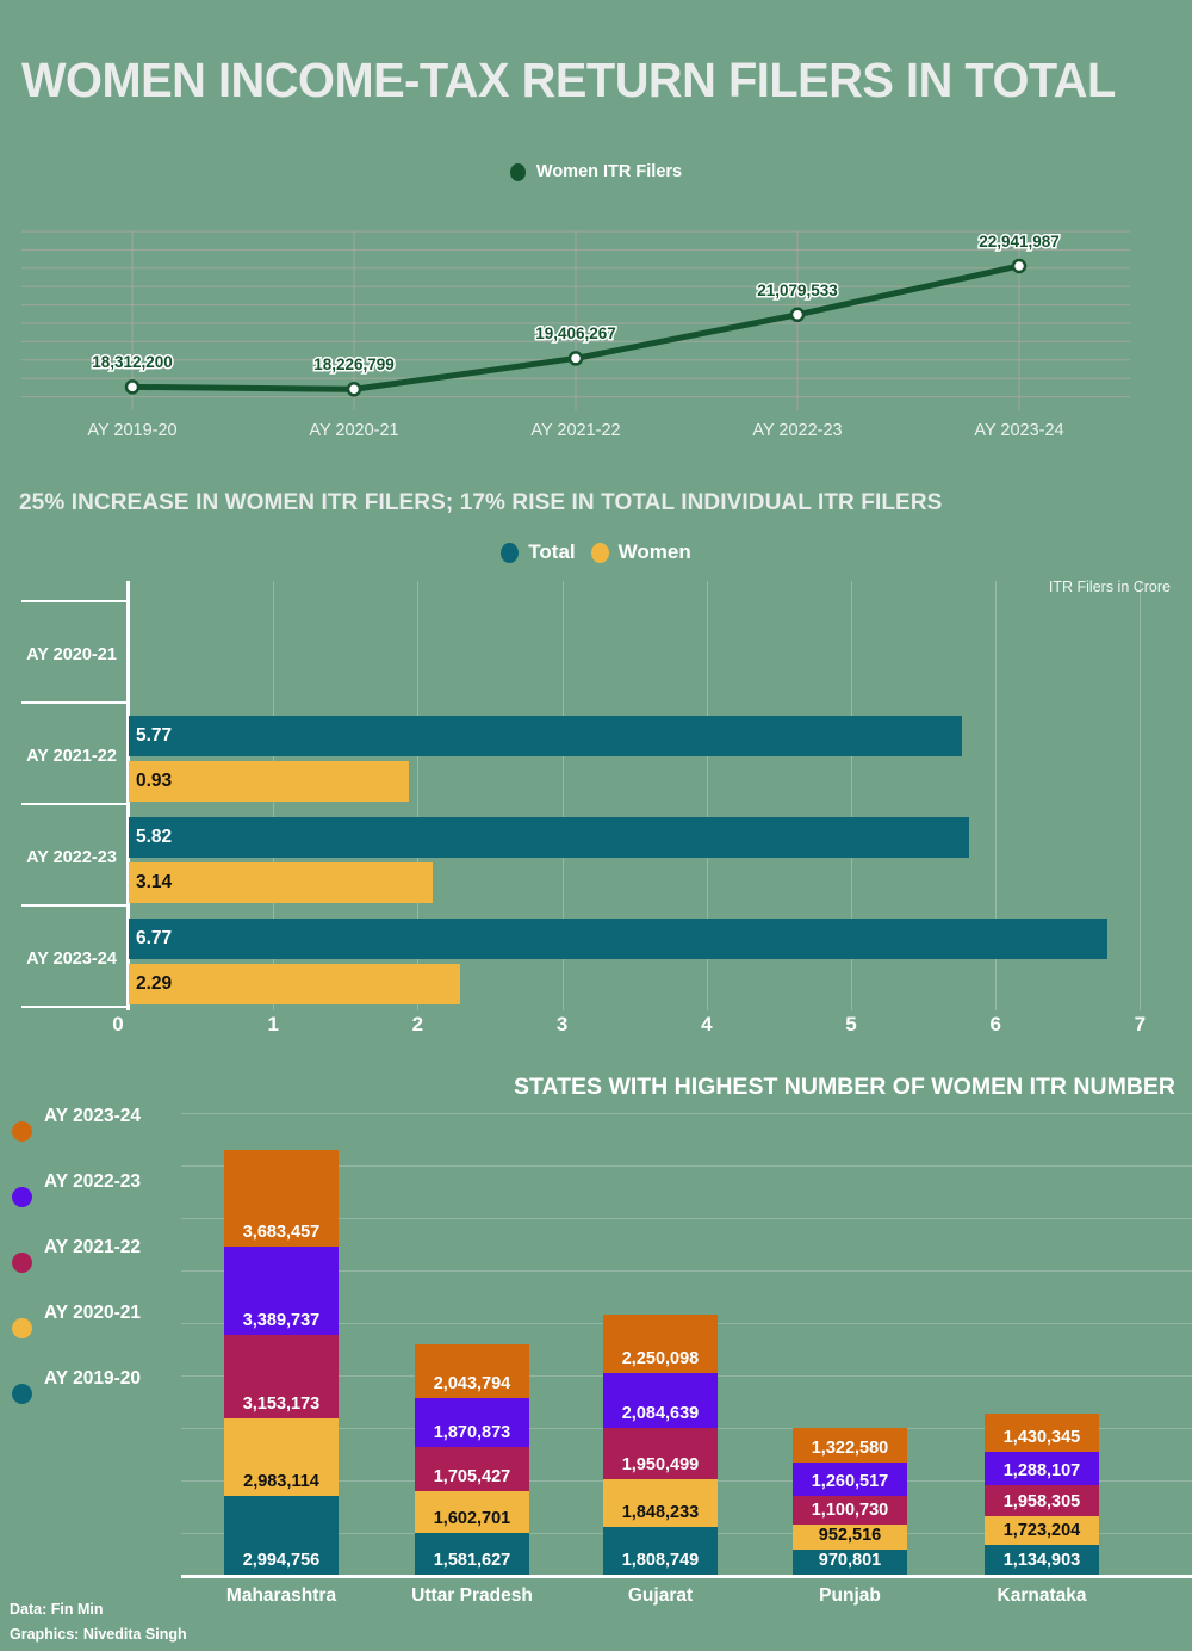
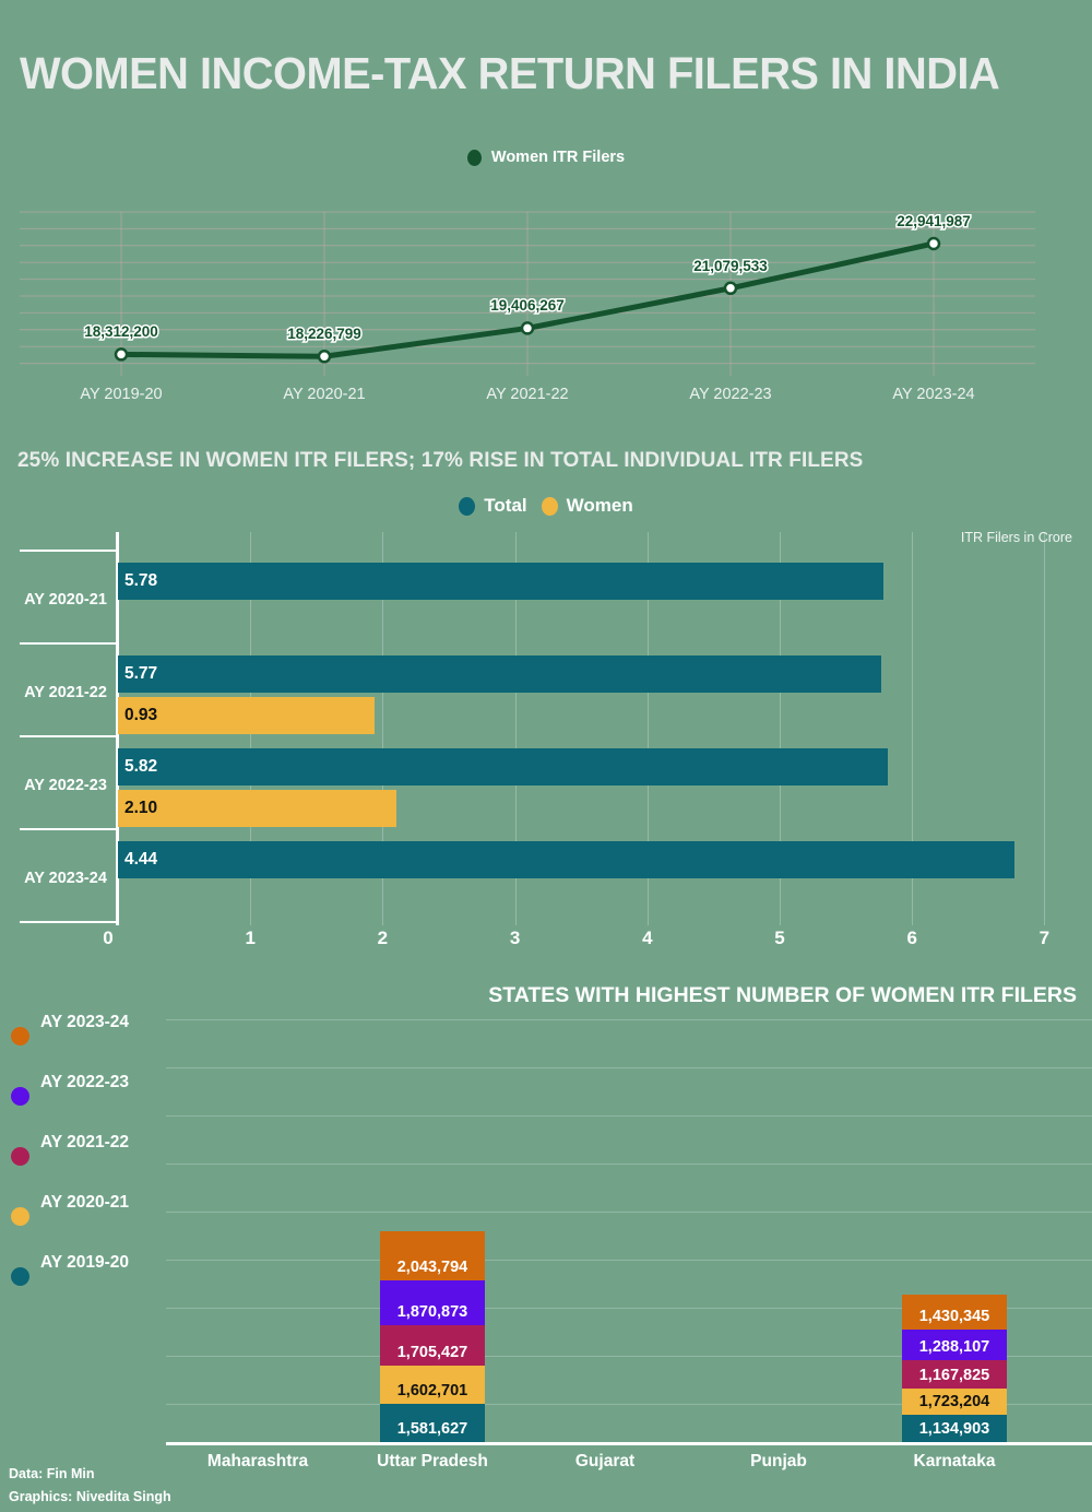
- WOMEN INCOME-TAX RETURN FILERS IN TOTAL
+ WOMEN INCOME-TAX RETURN FILERS IN INDIA
  Women ITR Filers
  AY 2019-20
  AY 2020-21
  AY 2021-22
  AY 2022-23
  AY 2023-24
  25% INCREASE IN WOMEN ITR FILERS; 17% RISE IN TOTAL INDIVIDUAL ITR FILERS
  Total
  Women
  ITR Filers in Crore
  AY 2020-21
+ 5.78
  AY 2021-22
  5.77
  0.93
  AY 2022-23
  5.82
- 3.14
+ 2.10
  AY 2023-24
- 6.77
+ 4.44
- 2.29
  0
  1
  2
  3
  4
  5
  6
  7
- STATES WITH HIGHEST NUMBER OF WOMEN ITR NUMBER
+ STATES WITH HIGHEST NUMBER OF WOMEN ITR FILERS
  AY 2023-24
  AY 2022-23
  AY 2021-22
  AY 2020-21
  AY 2019-20
- 3,683,457
- 3,389,737
- 3,153,173
- 2,983,114
- 2,994,756
  2,043,794
  1,870,873
  1,705,427
  1,602,701
  1,581,627
- 2,250,098
- 2,084,639
- 1,950,499
- 1,848,233
- 1,808,749
- 1,322,580
- 1,260,517
- 1,100,730
- 952,516
- 970,801
  1,430,345
  1,288,107
- 1,958,305
+ 1,167,825
  1,723,204
  1,134,903
  Maharashtra
  Uttar Pradesh
  Gujarat
  Punjab
  Karnataka
  Data: Fin Min
  Graphics: Nivedita Singh
  18,312,200
  18,226,799
  19,406,267
  21,079,533
  22,941,987
